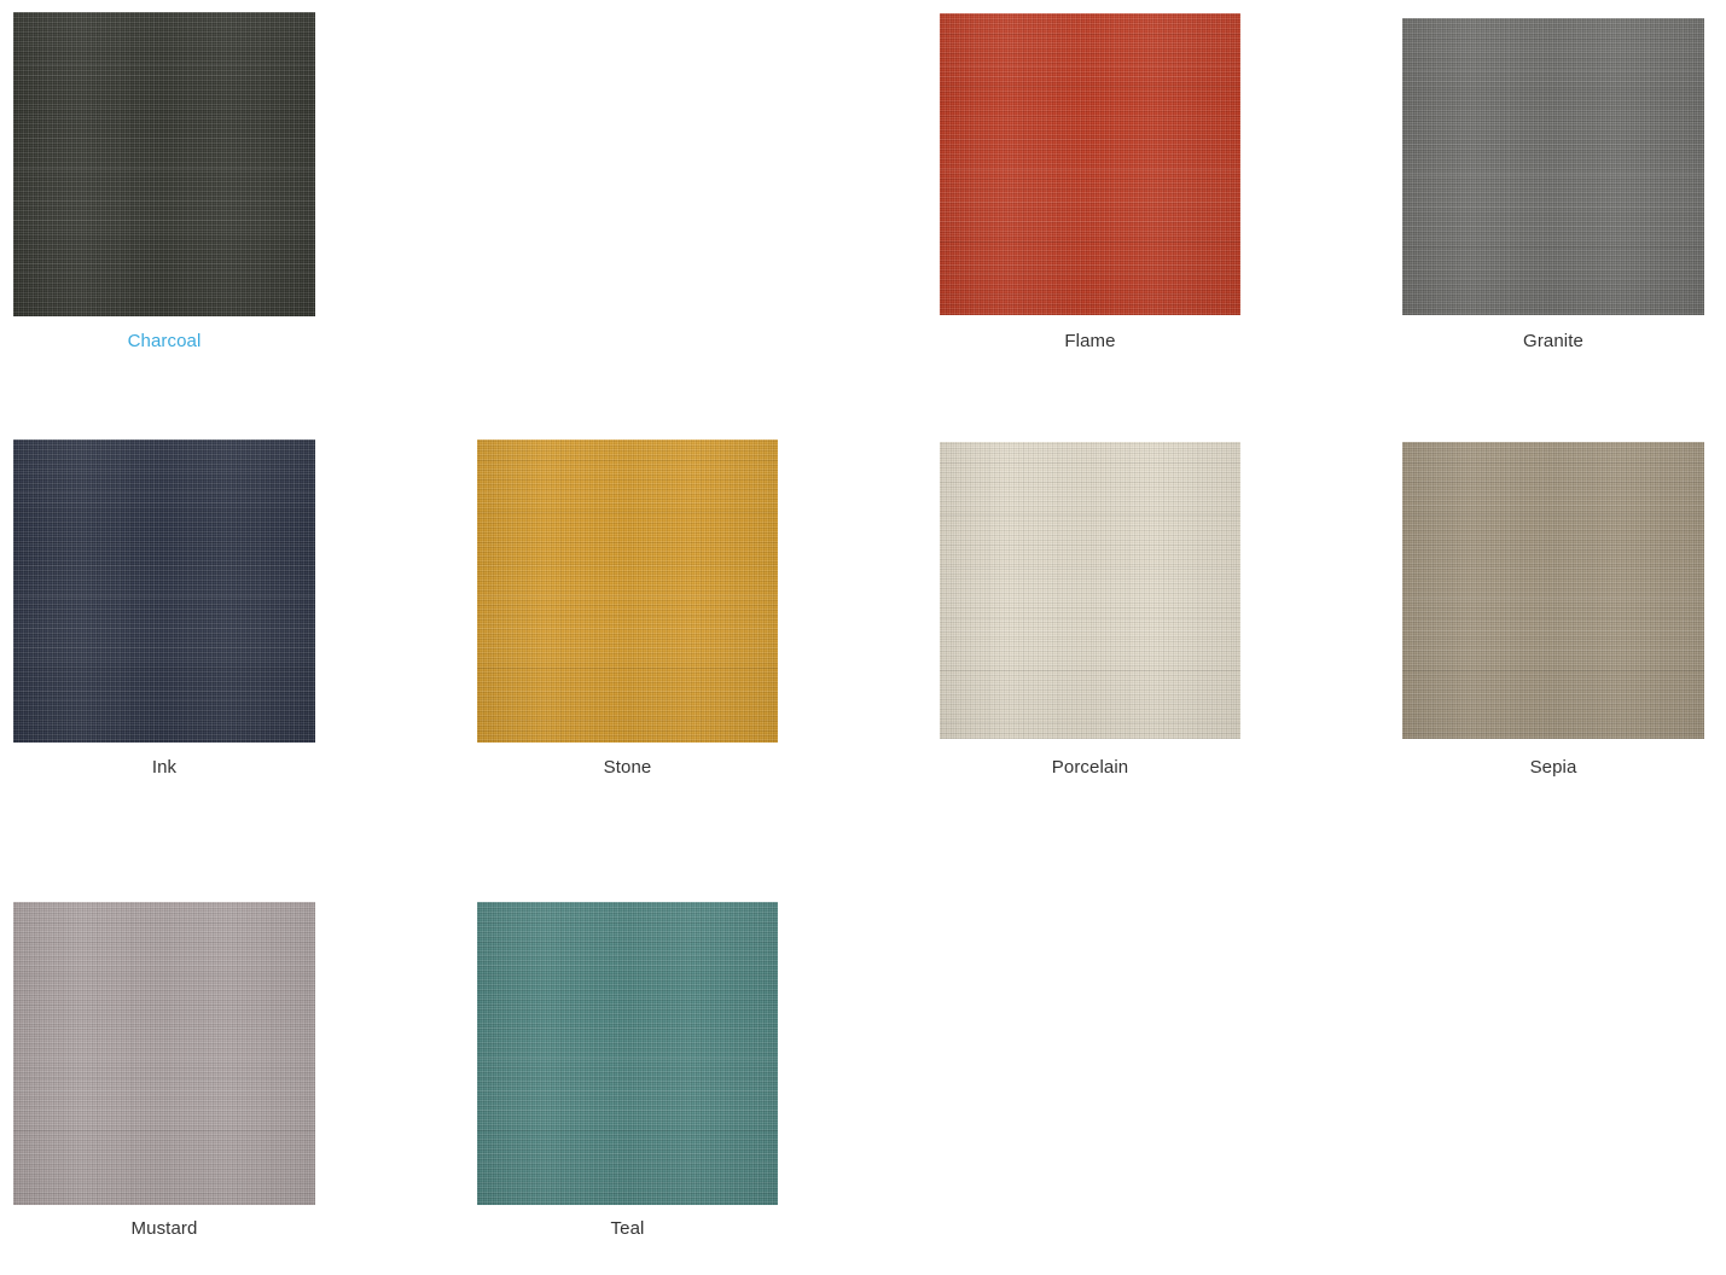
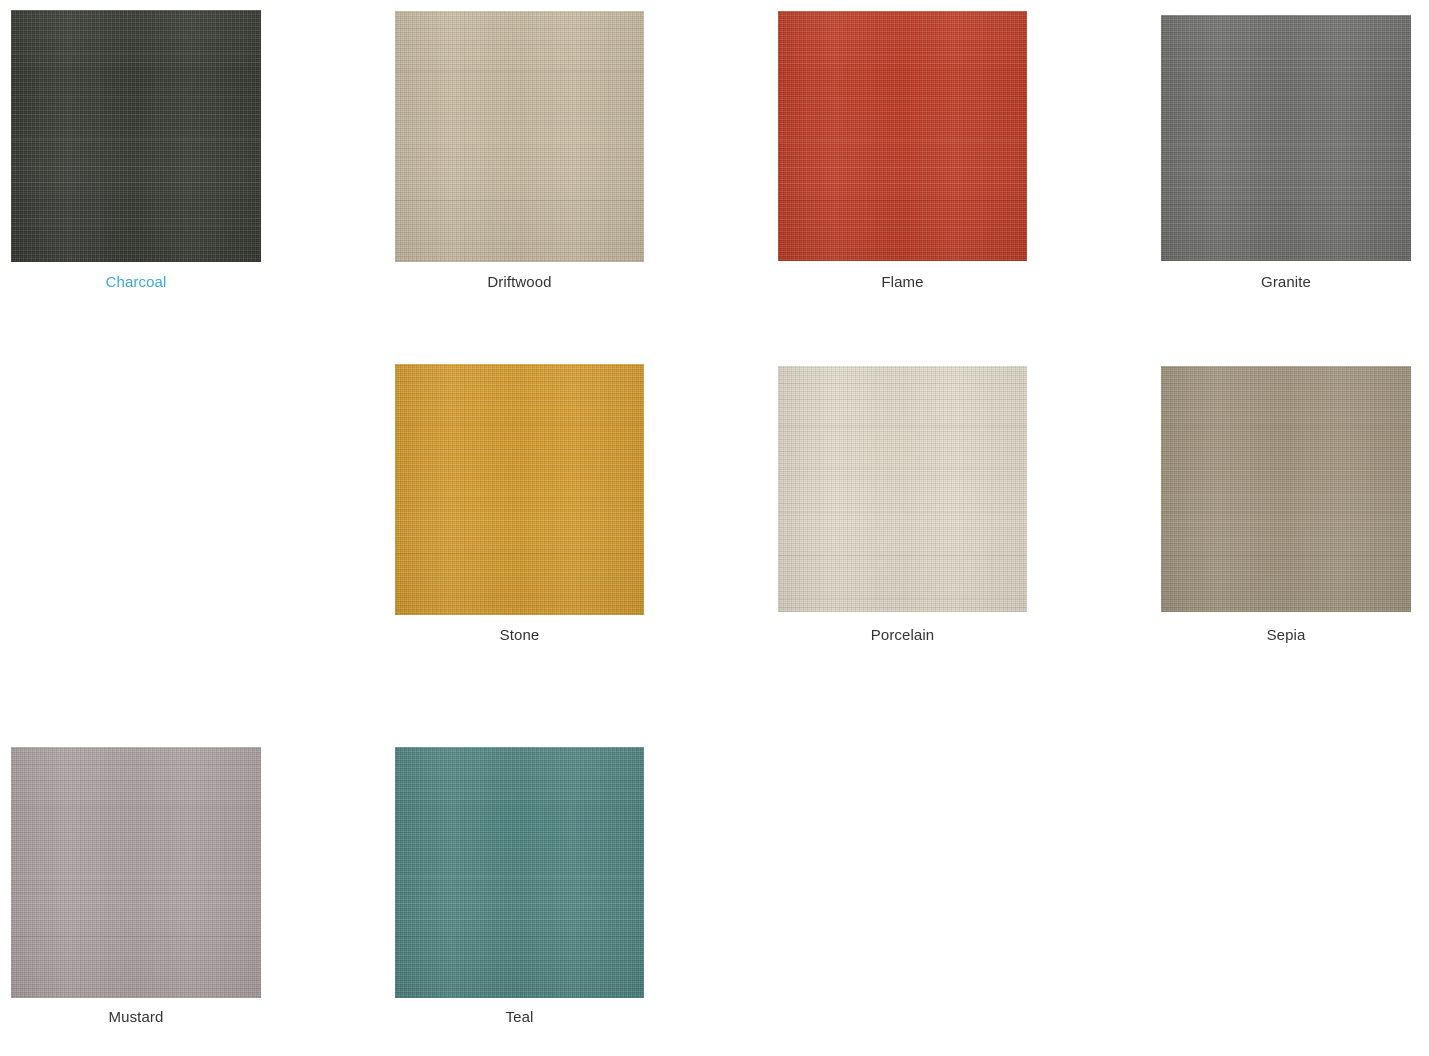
  Charcoal
+ Driftwood
  Flame
  Granite
- Ink
  Stone
  Porcelain
  Sepia
  Mustard
  Teal
